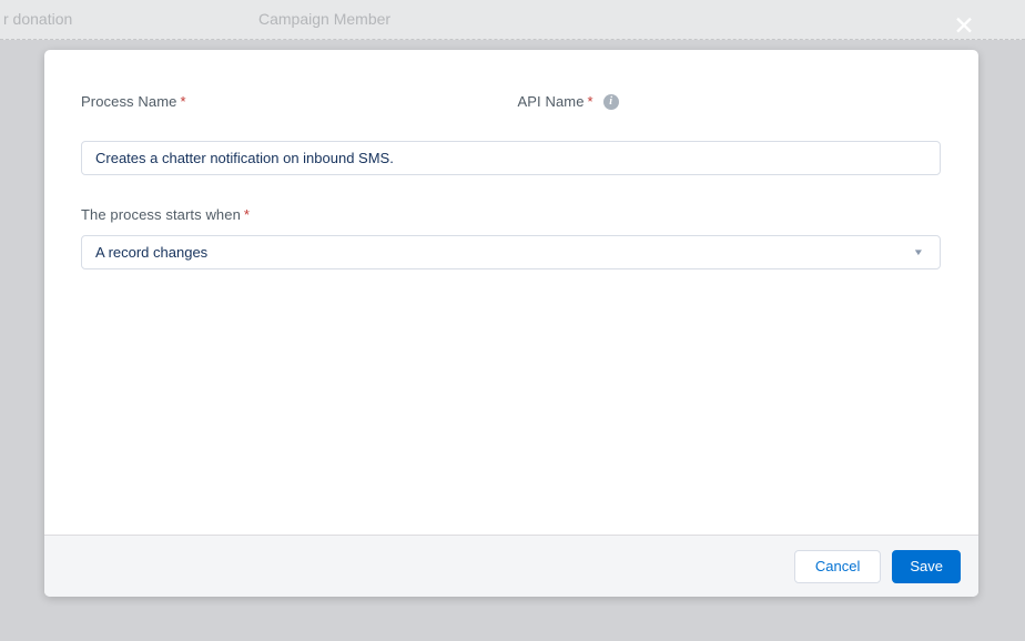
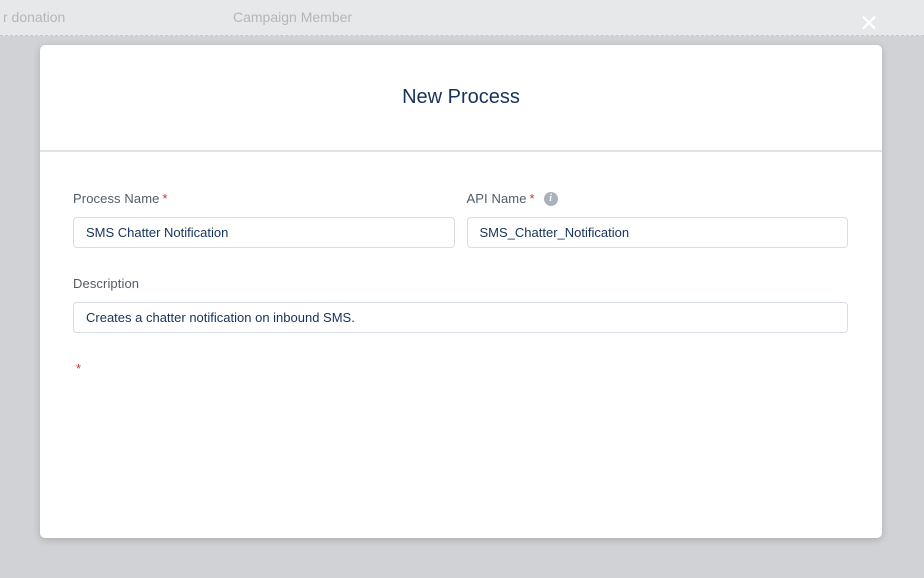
  r donation
  Campaign Member
  ✕
+ New Process
  Process Name
  *
+ SMS Chatter Notification
  API Name
  *
  i
+ SMS_Chatter_Notification
+ Description
  Creates a chatter notification on inbound SMS.
- The process starts when
  *
- A record changes
- ▼
- Cancel
- Save
